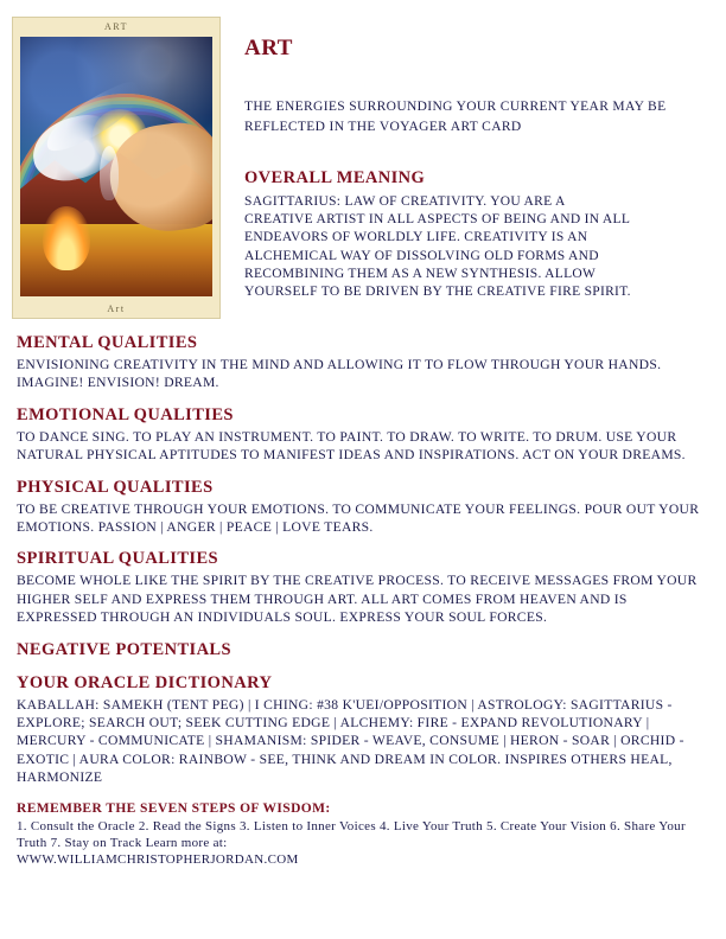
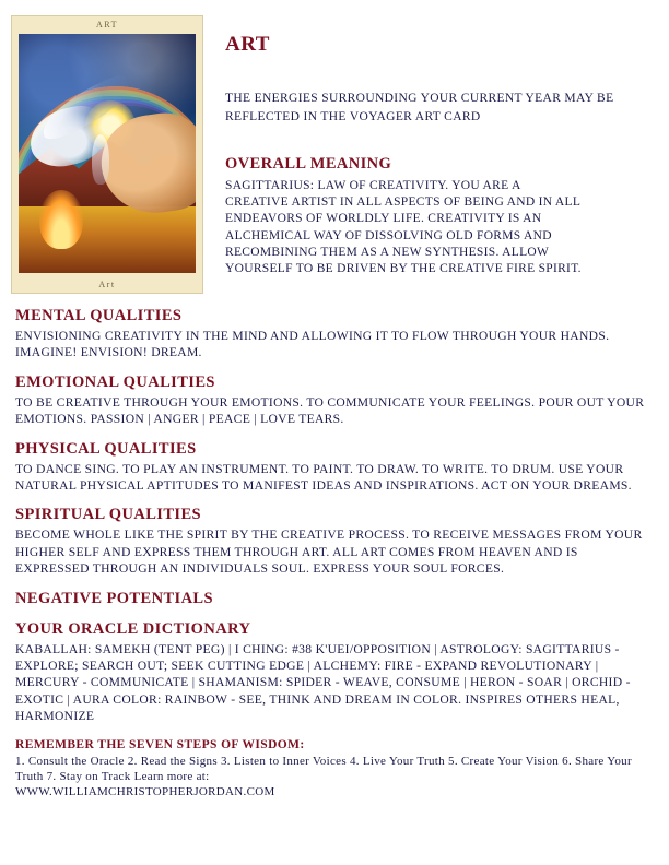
  ART
  Art
  ART
  THE ENERGIES SURROUNDING YOUR CURRENT YEAR MAY BE REFLECTED IN THE VOYAGER ART CARD
  OVERALL MEANING
  SAGITTARIUS: LAW OF CREATIVITY. YOU ARE A CREATIVE ARTIST IN ALL ASPECTS OF BEING AND IN ALL ENDEAVORS OF WORLDLY LIFE. CREATIVITY IS AN ALCHEMICAL WAY OF DISSOLVING OLD FORMS AND RECOMBINING THEM AS A NEW SYNTHESIS. ALLOW YOURSELF TO BE DRIVEN BY THE CREATIVE FIRE SPIRIT.
  MENTAL QUALITIES
  ENVISIONING CREATIVITY IN THE MIND AND ALLOWING IT TO FLOW THROUGH YOUR HANDS. IMAGINE! ENVISION! DREAM.
  EMOTIONAL QUALITIES
- TO DANCE SING. TO PLAY AN INSTRUMENT. TO PAINT. TO DRAW. TO WRITE. TO DRUM. USE YOUR NATURAL PHYSICAL APTITUDES TO MANIFEST IDEAS AND INSPIRATIONS. ACT ON YOUR DREAMS.
+ TO BE CREATIVE THROUGH YOUR EMOTIONS. TO COMMUNICATE YOUR FEELINGS. POUR OUT YOUR EMOTIONS. PASSION | ANGER | PEACE | LOVE TEARS.
  PHYSICAL QUALITIES
- TO BE CREATIVE THROUGH YOUR EMOTIONS. TO COMMUNICATE YOUR FEELINGS. POUR OUT YOUR EMOTIONS. PASSION | ANGER | PEACE | LOVE TEARS.
+ TO DANCE SING. TO PLAY AN INSTRUMENT. TO PAINT. TO DRAW. TO WRITE. TO DRUM. USE YOUR NATURAL PHYSICAL APTITUDES TO MANIFEST IDEAS AND INSPIRATIONS. ACT ON YOUR DREAMS.
  SPIRITUAL QUALITIES
  BECOME WHOLE LIKE THE SPIRIT BY THE CREATIVE PROCESS. TO RECEIVE MESSAGES FROM YOUR HIGHER SELF AND EXPRESS THEM THROUGH ART. ALL ART COMES FROM HEAVEN AND IS EXPRESSED THROUGH AN INDIVIDUALS SOUL. EXPRESS YOUR SOUL FORCES.
  NEGATIVE POTENTIALS
  YOUR ORACLE DICTIONARY
  KABALLAH: SAMEKH (TENT PEG) | I CHING: #38 K'UEI/OPPOSITION | ASTROLOGY: SAGITTARIUS - EXPLORE; SEARCH OUT; SEEK CUTTING EDGE | ALCHEMY: FIRE - EXPAND REVOLUTIONARY | MERCURY - COMMUNICATE | SHAMANISM: SPIDER - WEAVE, CONSUME | HERON - SOAR | ORCHID - EXOTIC | AURA COLOR: RAINBOW - SEE, THINK AND DREAM IN COLOR. INSPIRES OTHERS HEAL, HARMONIZE
  REMEMBER THE SEVEN STEPS OF WISDOM:
  1. Consult the Oracle 2. Read the Signs 3. Listen to Inner Voices 4. Live Your Truth 5. Create Your Vision 6. Share Your Truth 7. Stay on Track Learn more at:
  WWW.WILLIAMCHRISTOPHERJORDAN.COM
